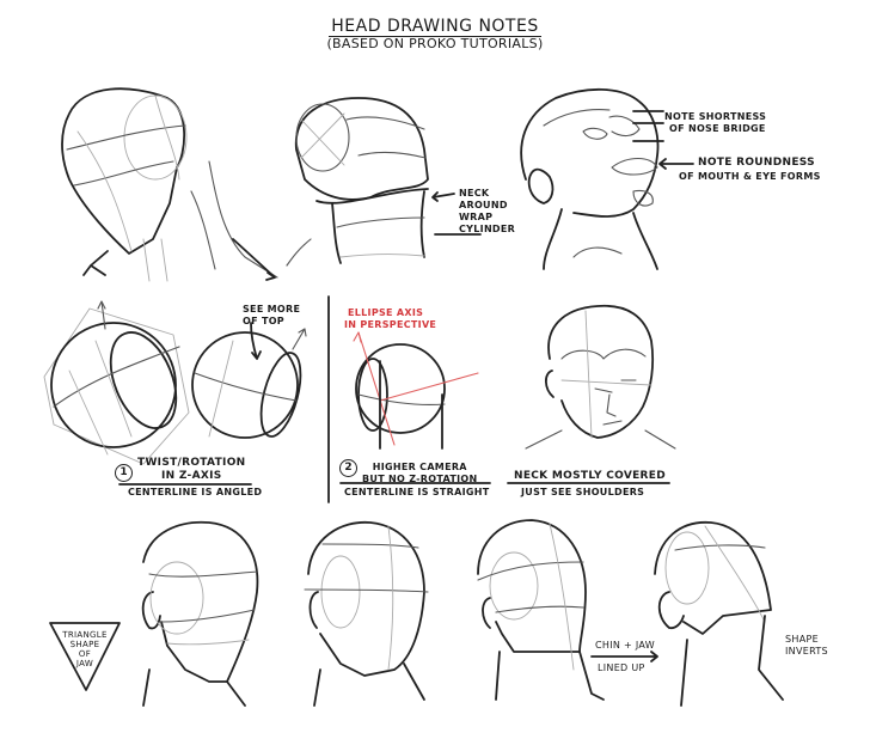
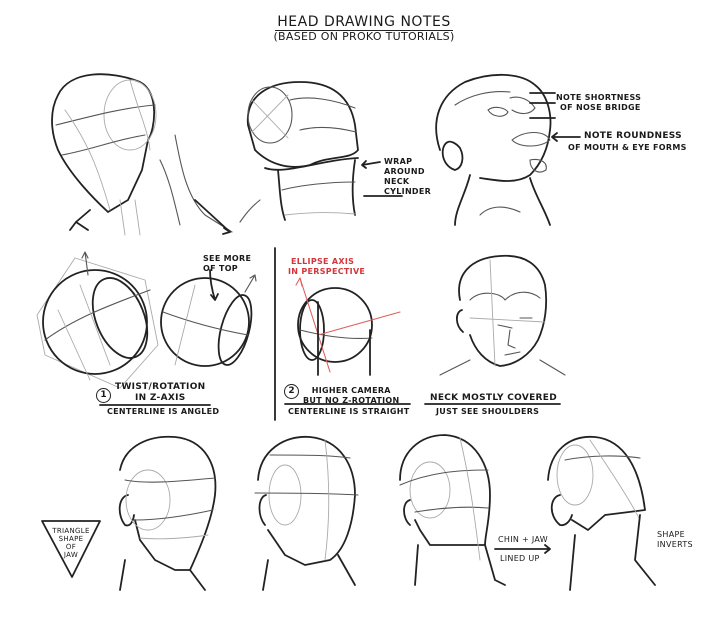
  HEAD DRAWING NOTES
  (BASED ON PROKO TUTORIALS)
- NECK
+ WRAP
  AROUND
- WRAP
+ NECK
  CYLINDER
  NOTE SHORTNESS
  OF NOSE BRIDGE
  NOTE ROUNDNESS
  OF MOUTH & EYE FORMS
  SEE MORE
  OF TOP
  1
  TWIST/ROTATION
  IN Z-AXIS
  CENTERLINE IS ANGLED
  ELLIPSE AXIS
  IN PERSPECTIVE
  2
  HIGHER CAMERA
  BUT NO Z-ROTATION
  CENTERLINE IS STRAIGHT
  NECK MOSTLY COVERED
  JUST SEE SHOULDERS
  TRIANGLE
  SHAPE
  OF
  JAW
  CHIN + JAW
  LINED UP
  SHAPE
  INVERTS
